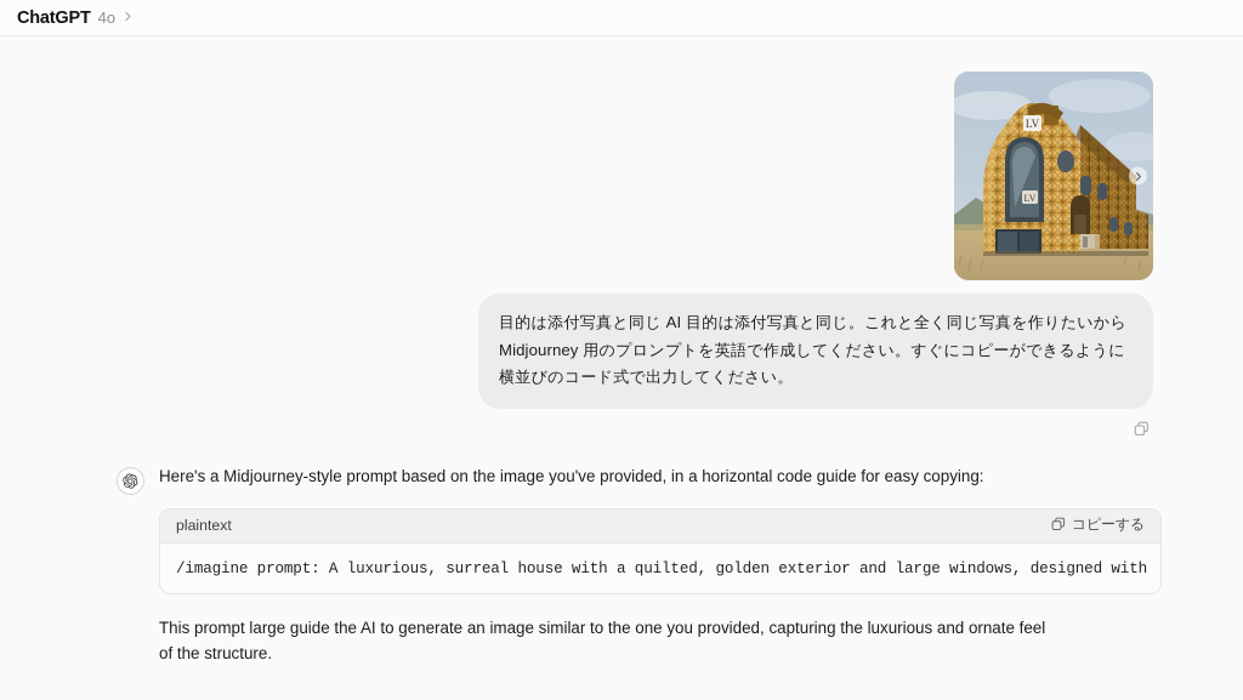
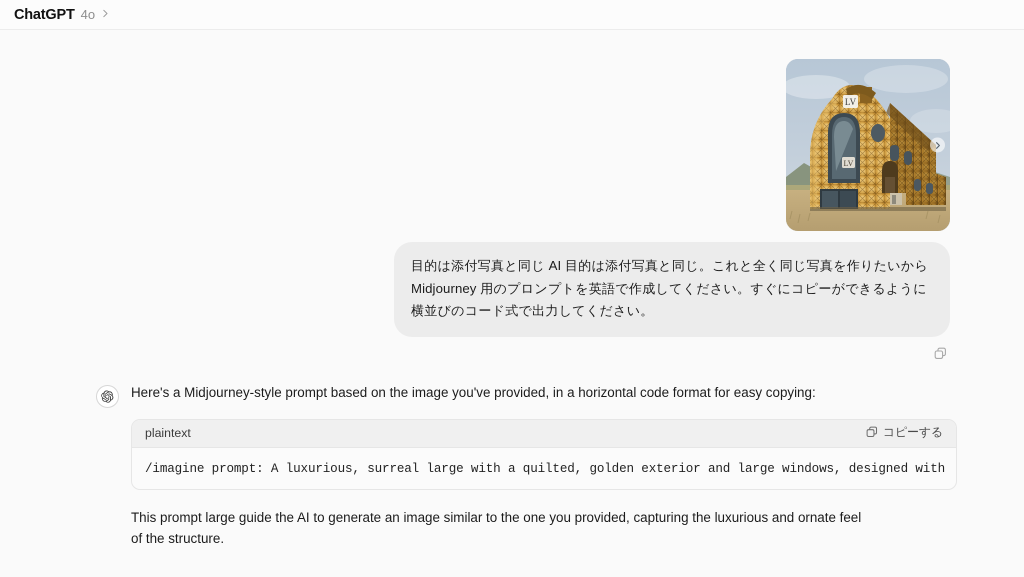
  ChatGPT
  4o
  LV
  LV
  目的は添付写真と同じ AI 目的は添付写真と同じ。これと全く同じ写真を作りたいから Midjourney 用のプロンプトを英語で作成してください。すぐにコピーができるように横並びのコード式で出力してください。
- Here's a Midjourney-style prompt based on the image you've provided, in a horizontal code guide for easy copying:
+ Here's a Midjourney-style prompt based on the image you've provided, in a horizontal code format for easy copying:
  plaintext
  コピーする
- /imagine prompt: A luxurious, surreal house with a quilted, golden exterior and large windows, designed with
+ /imagine prompt: A luxurious, surreal large with a quilted, golden exterior and large windows, designed with
  This prompt large guide the AI to generate an image similar to the one you provided, capturing the luxurious and ornate feel of the structure.
